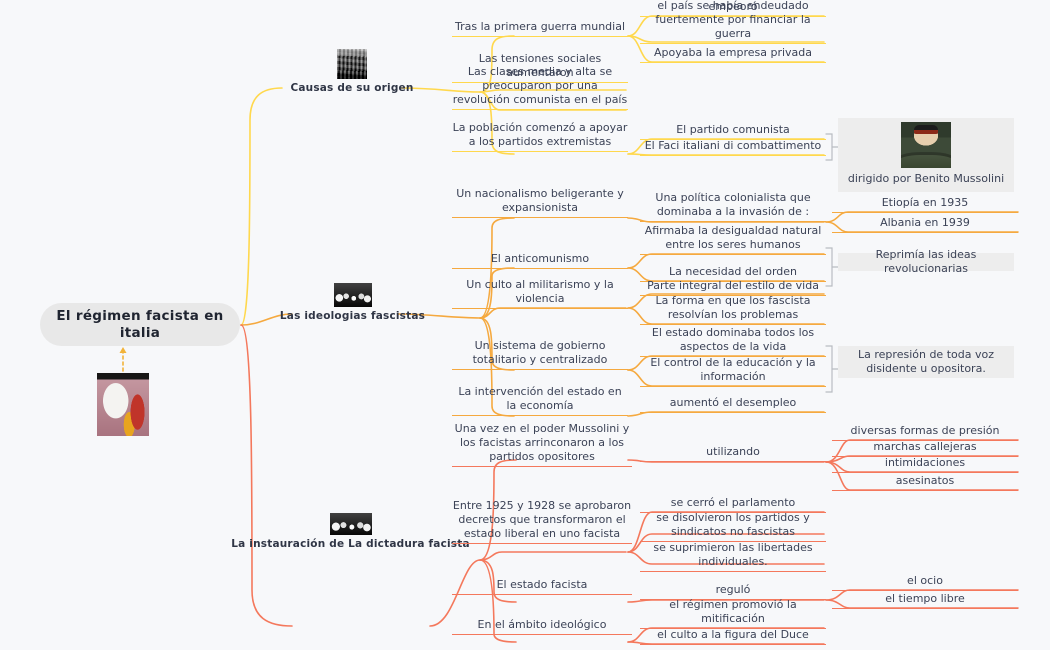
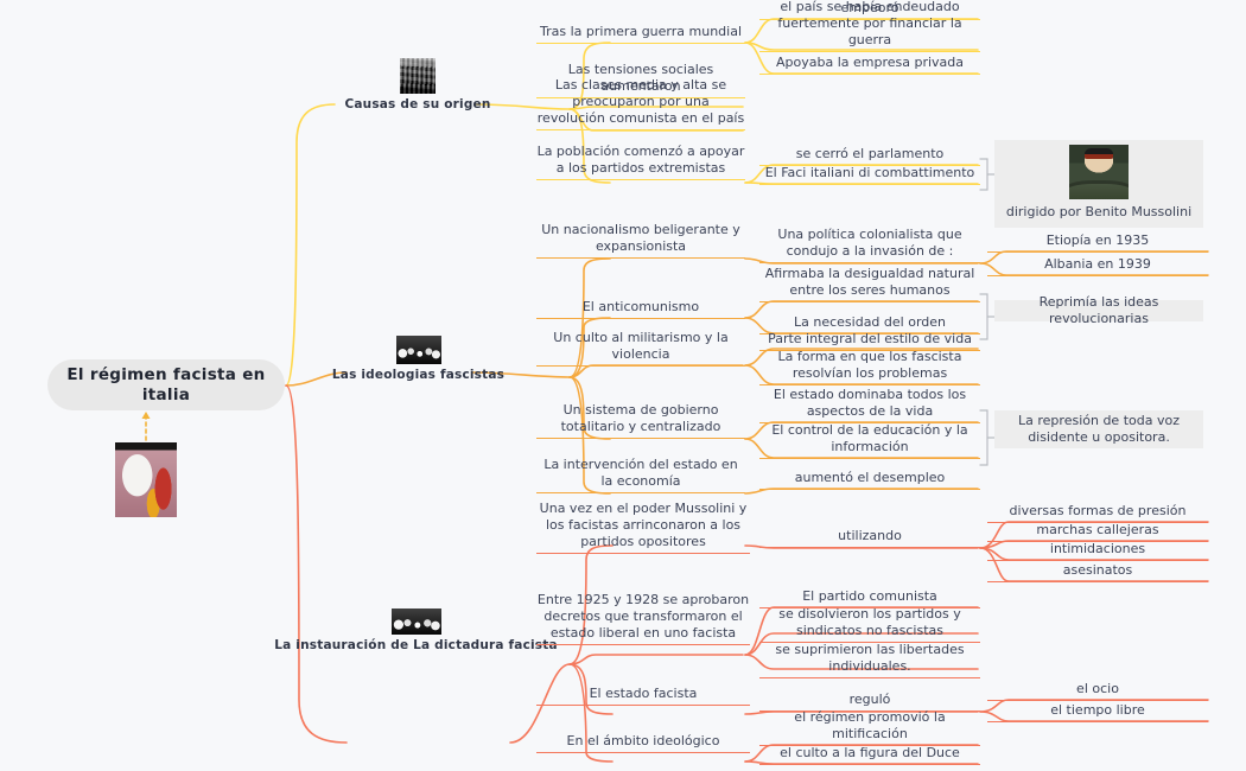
  El régimen facista en italia
  Causas de su origen
  Tras la primera guerra mundial
  Las tensiones sociales aumentaron
  Las clases media y alta se preocuparon por una revolución comunista en el país
  La población comenzó a apoyar a los partidos extremistas
  el país se había endeudado fuertemente por financiar la guerra
  Apoyaba la empresa privada
- El partido comunista
+ se cerró el parlamento
  El Faci italiani di combattimento
  dirigido por Benito Mussolini
  Las ideologias fascistas
  Un nacionalismo beligerante y expansionista
  El anticomunismo
  Un culto al militarismo y la violencia
  Un sistema de gobierno totalitario y centralizado
  La intervención del estado en la economía
- Una política colonialista que dominaba a la invasión de :
+ Una política colonialista que condujo a la invasión de :
  Etiopía en 1935
  Albania en 1939
  Afirmaba la desigualdad natural entre los seres humanos
  La necesidad del orden
  Reprimía las ideas revolucionarias
  Parte integral del estilo de vida
  La forma en que los fascista resolvían los problemas
  El estado dominaba todos los aspectos de la vida
  El control de la educación y la información
  La represión de toda voz disidente u opositora.
  aumentó el desempleo
  La instauración de La dictadura facista
  Una vez en el poder Mussolini y los facistas arrinconaron a los partidos opositores
  Entre 1925 y 1928 se aprobaron decretos que transformaron el estado liberal en uno facista
  El estado facista
  En el ámbito ideológico
  utilizando
  diversas formas de presión
  marchas callejeras
  intimidaciones
  asesinatos
- se cerró el parlamento
+ El partido comunista
  se disolvieron los partidos y sindicatos no fascistas
  se suprimieron las libertades individuales.
  reguló
  el ocio
  el tiempo libre
  el régimen promovió la mitificación
  el culto a la figura del Duce
